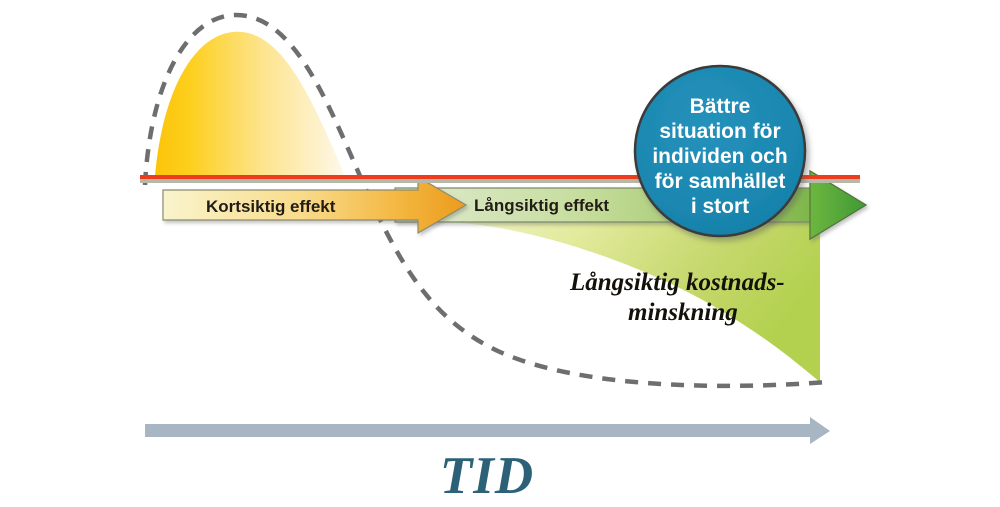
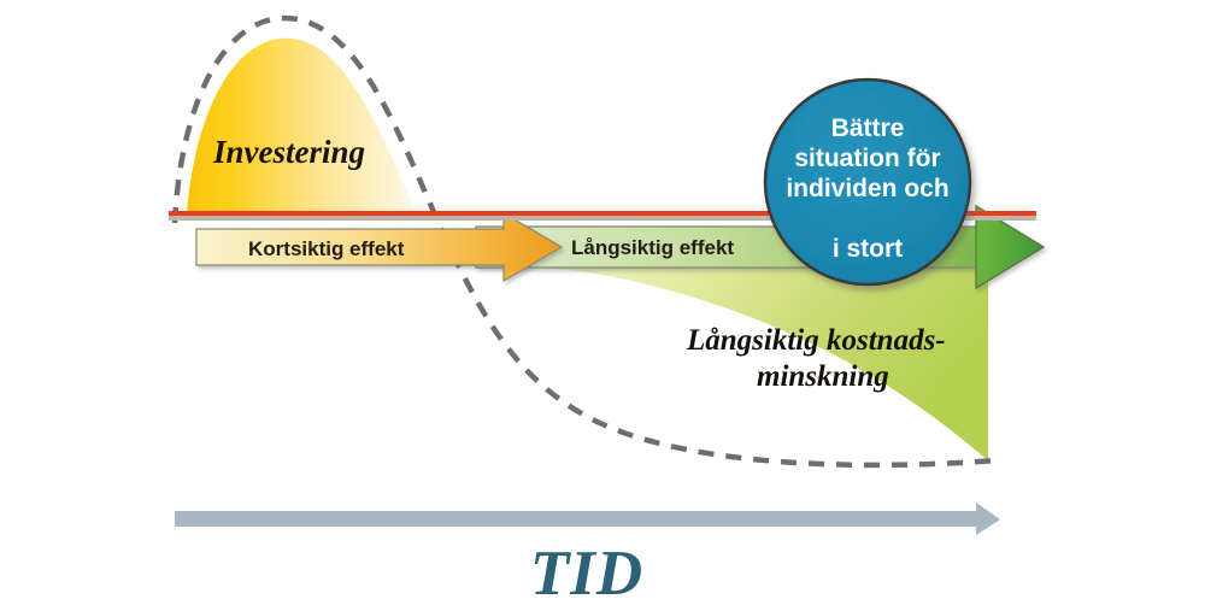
+ Investering
  Kortsiktig effekt
  Långsiktig effekt
  Långsiktig kostnads-
  minskning
  Bättre
  situation för
  individen och
- för samhället
  i stort
  TID
